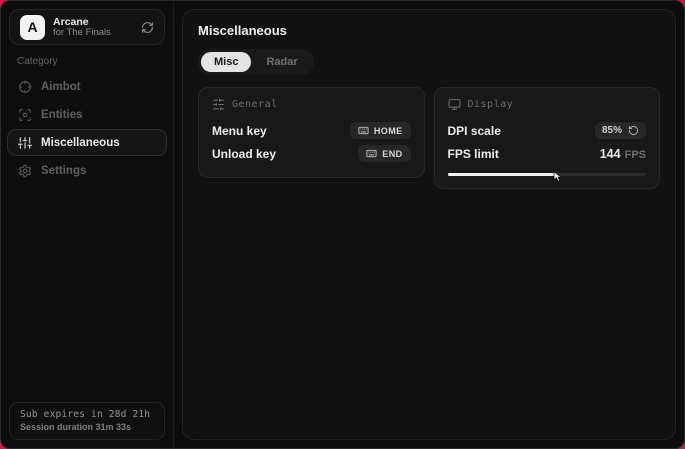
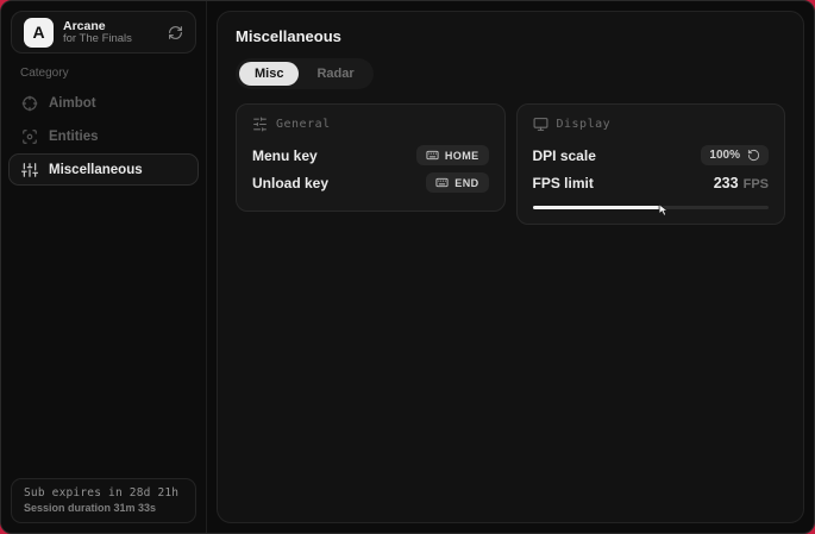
  A
  Arcane
  for The Finals
  Category
  Aimbot
  Entities
  Miscellaneous
- Settings
  Sub expires in 28d 21h
  Session duration 31m 33s
  Miscellaneous
  Misc
  Radar
  General
  Menu key
  HOME
  Unload key
  END
  Display
  DPI scale
- 85%
+ 100%
  FPS limit
- 144 FPS
+ 233 FPS
